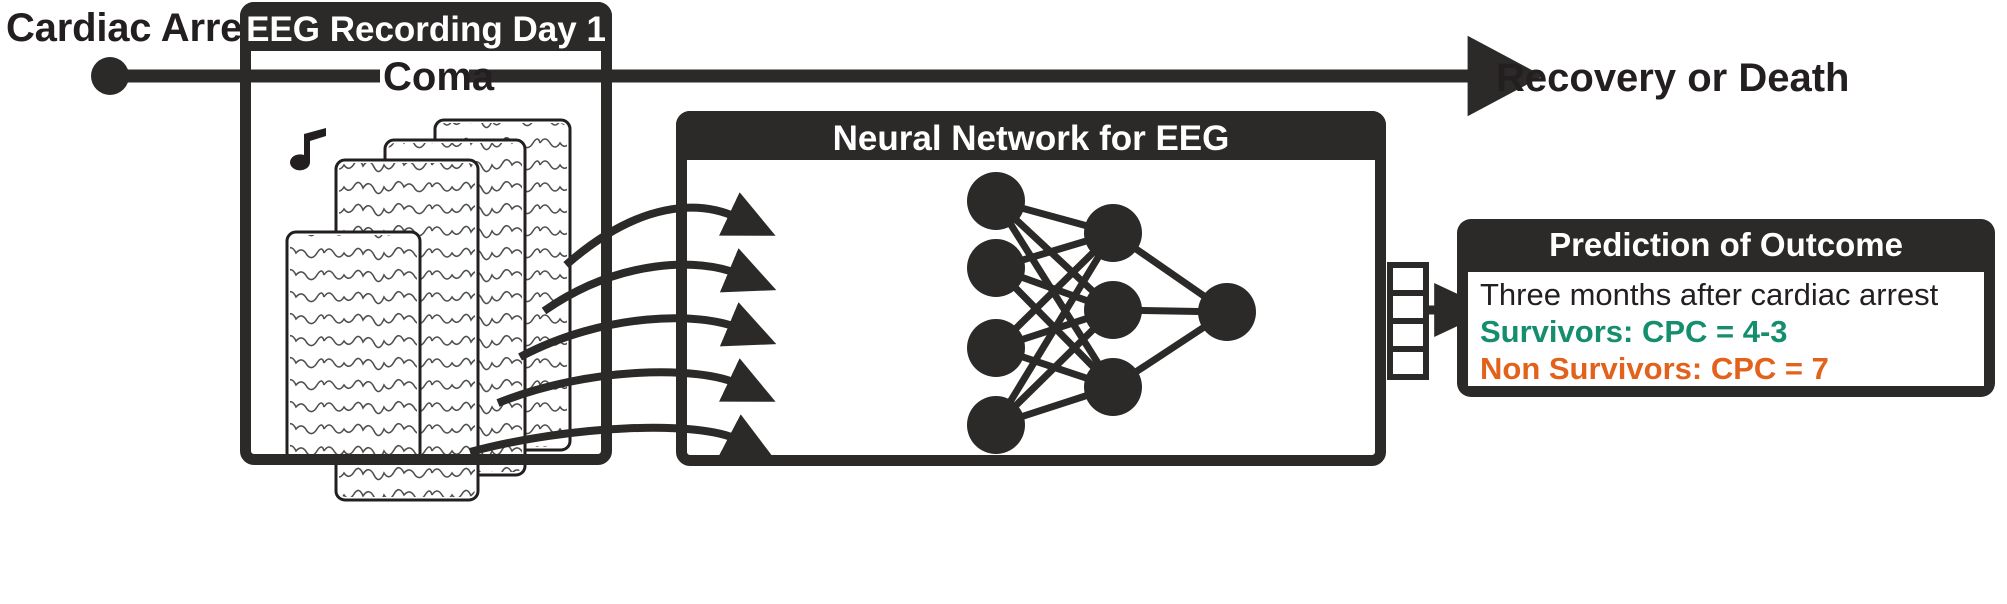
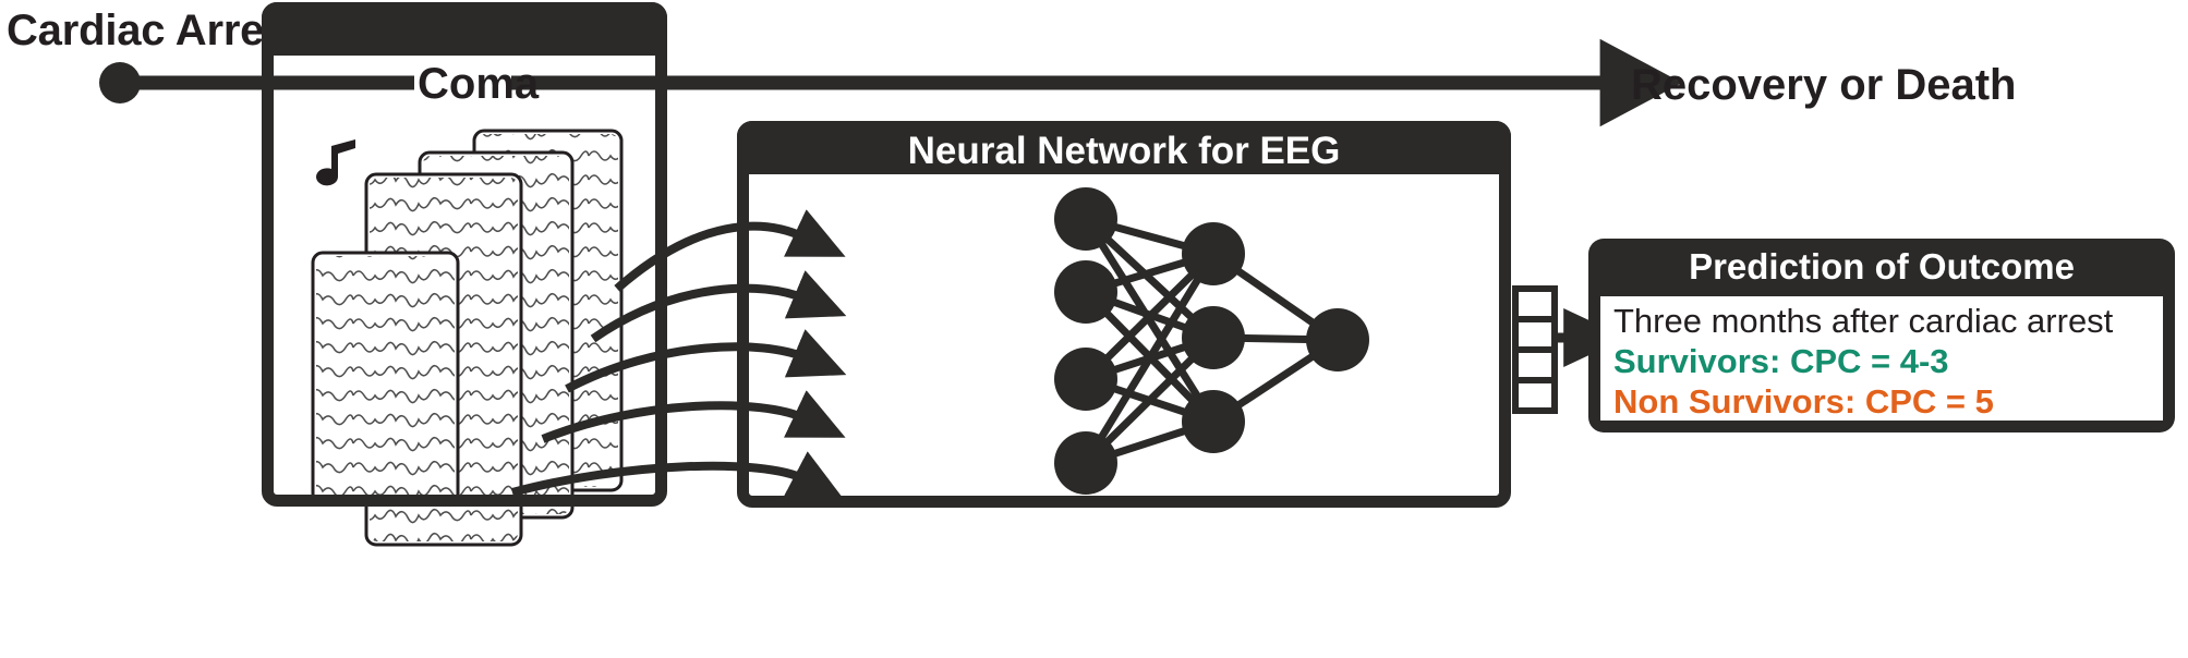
  Cardiac Arre
  Coma
  Recovery or Death
- EEG Recording Day 1
  Neural Network for EEG
  Prediction of Outcome
  Three months after cardiac arrest
  Survivors: CPC = 4-3
- Non Survivors: CPC = 7
+ Non Survivors: CPC = 5
